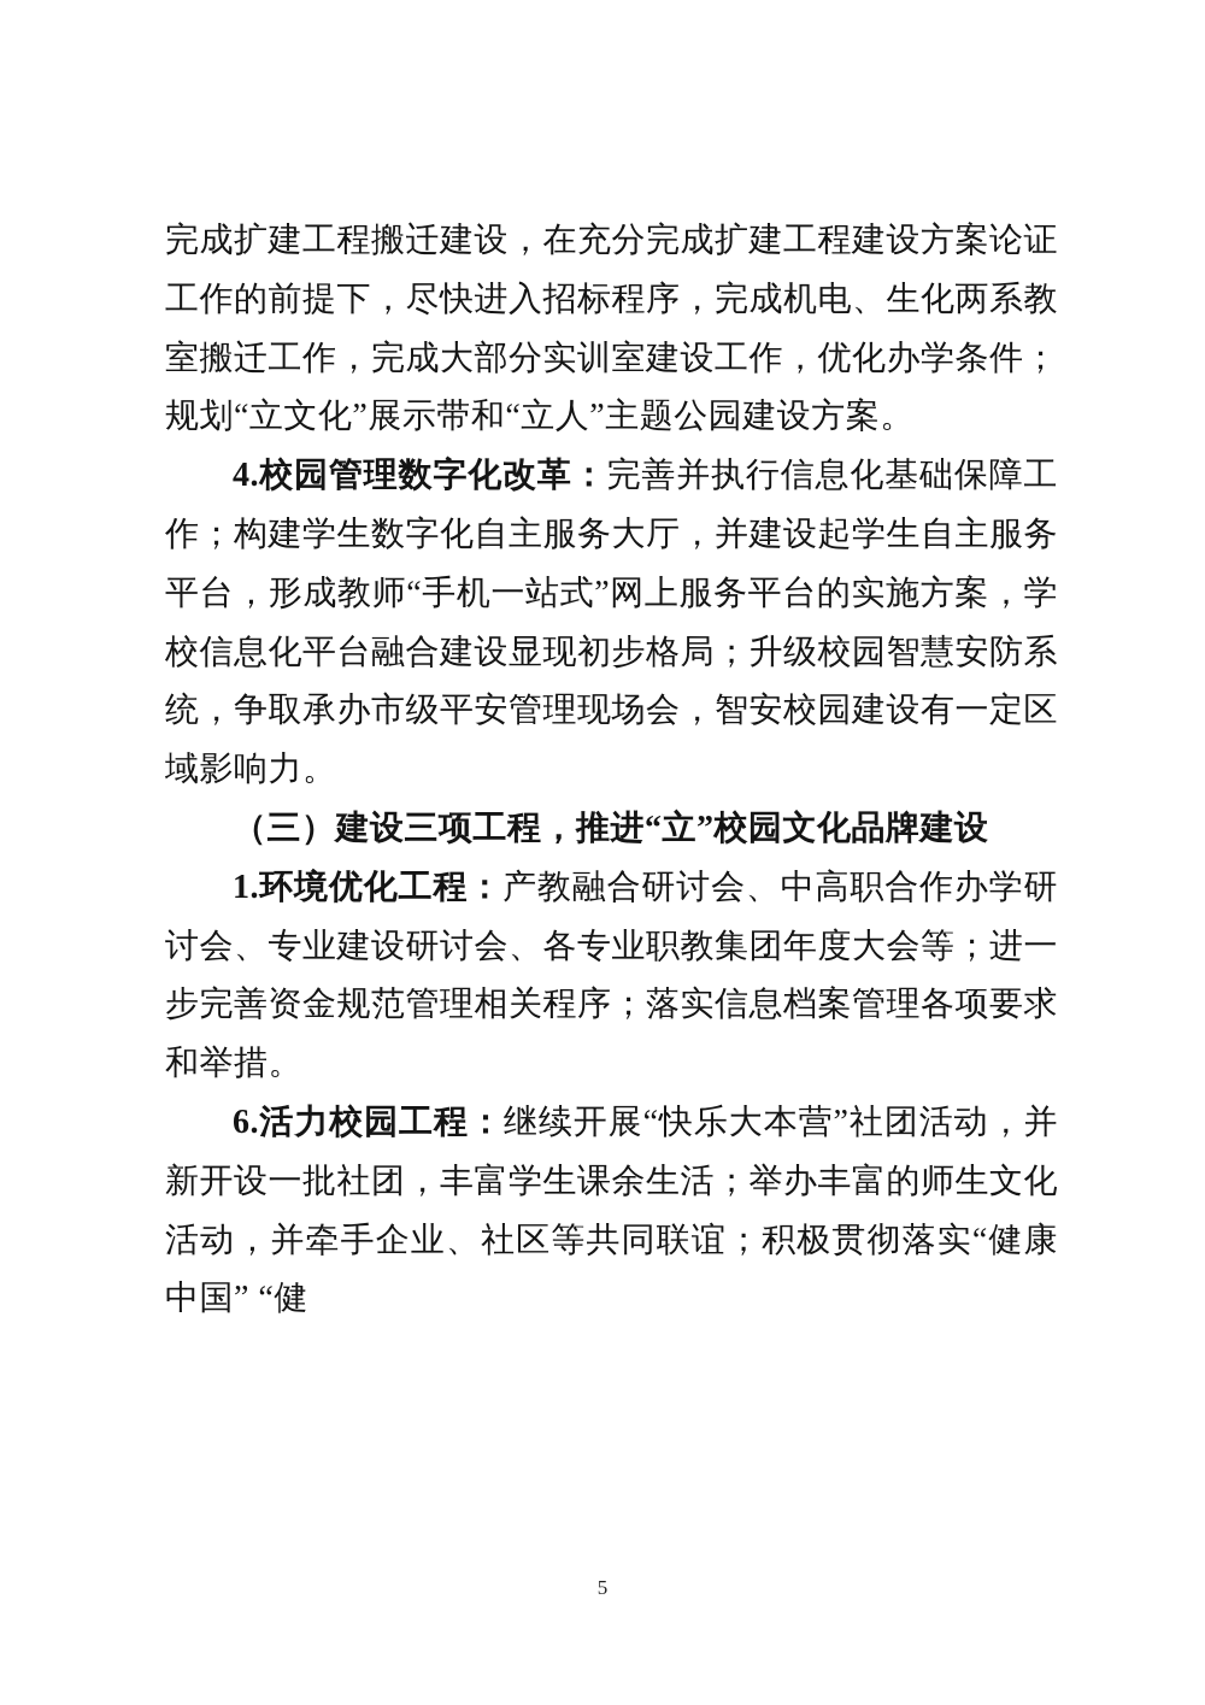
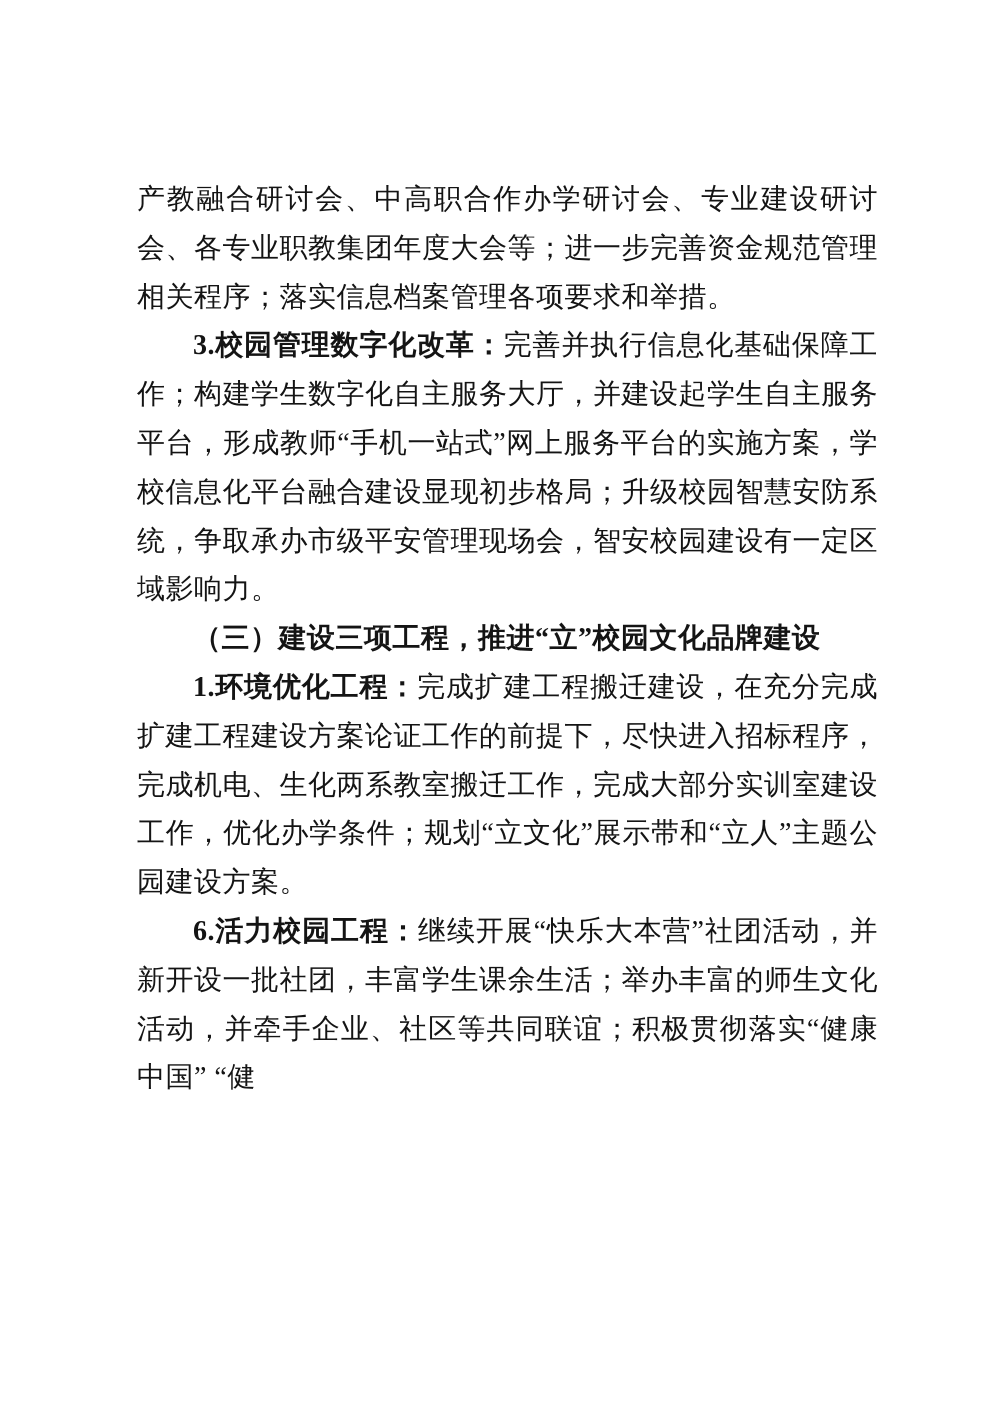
- 完成扩建工程搬迁建设，在充分完成扩建工程建设方案论证工作的前提下，尽快进入招标程序，完成机电、生化两系教室搬迁工作，完成大部分实训室建设工作，优化办学条件；规划“立文化”展示带和“立人”主题公园建设方案。
+ 产教融合研讨会、中高职合作办学研讨会、专业建设研讨会、各专业职教集团年度大会等；进一步完善资金规范管理相关程序；落实信息档案管理各项要求和举措。
- 4.校园管理数字化改革：完善并执行信息化基础保障工作；构建学生数字化自主服务大厅，并建设起学生自主服务平台，形成教师“手机一站式”网上服务平台的实施方案，学校信息化平台融合建设显现初步格局；升级校园智慧安防系统，争取承办市级平安管理现场会，智安校园建设有一定区域影响力。
+ 3.校园管理数字化改革：完善并执行信息化基础保障工作；构建学生数字化自主服务大厅，并建设起学生自主服务平台，形成教师“手机一站式”网上服务平台的实施方案，学校信息化平台融合建设显现初步格局；升级校园智慧安防系统，争取承办市级平安管理现场会，智安校园建设有一定区域影响力。
  （三）建设三项工程，推进“立”校园文化品牌建设
- 1.环境优化工程：产教融合研讨会、中高职合作办学研讨会、专业建设研讨会、各专业职教集团年度大会等；进一步完善资金规范管理相关程序；落实信息档案管理各项要求和举措。
+ 1.环境优化工程：完成扩建工程搬迁建设，在充分完成扩建工程建设方案论证工作的前提下，尽快进入招标程序，完成机电、生化两系教室搬迁工作，完成大部分实训室建设工作，优化办学条件；规划“立文化”展示带和“立人”主题公园建设方案。
  6.活力校园工程：继续开展“快乐大本营”社团活动，并新开设一批社团，丰富学生课余生活；举办丰富的师生文化活动，并牵手企业、社区等共同联谊；积极贯彻落实“健康中国” “健
- 5
